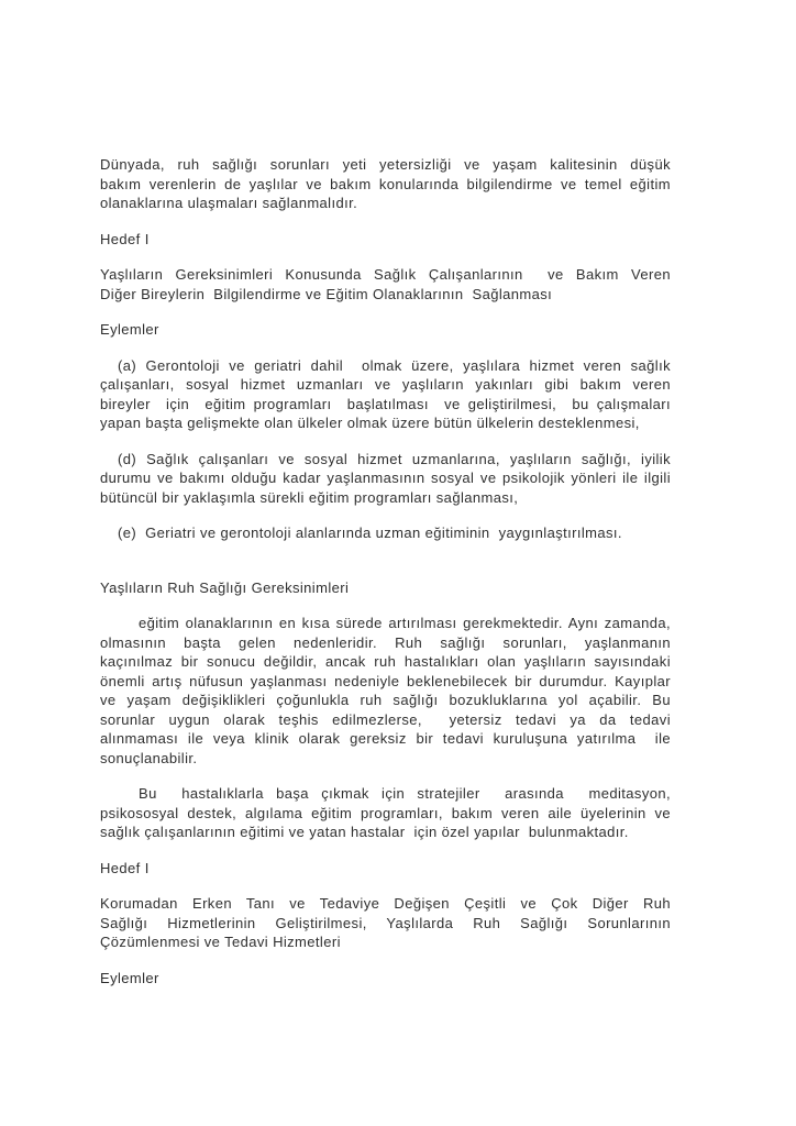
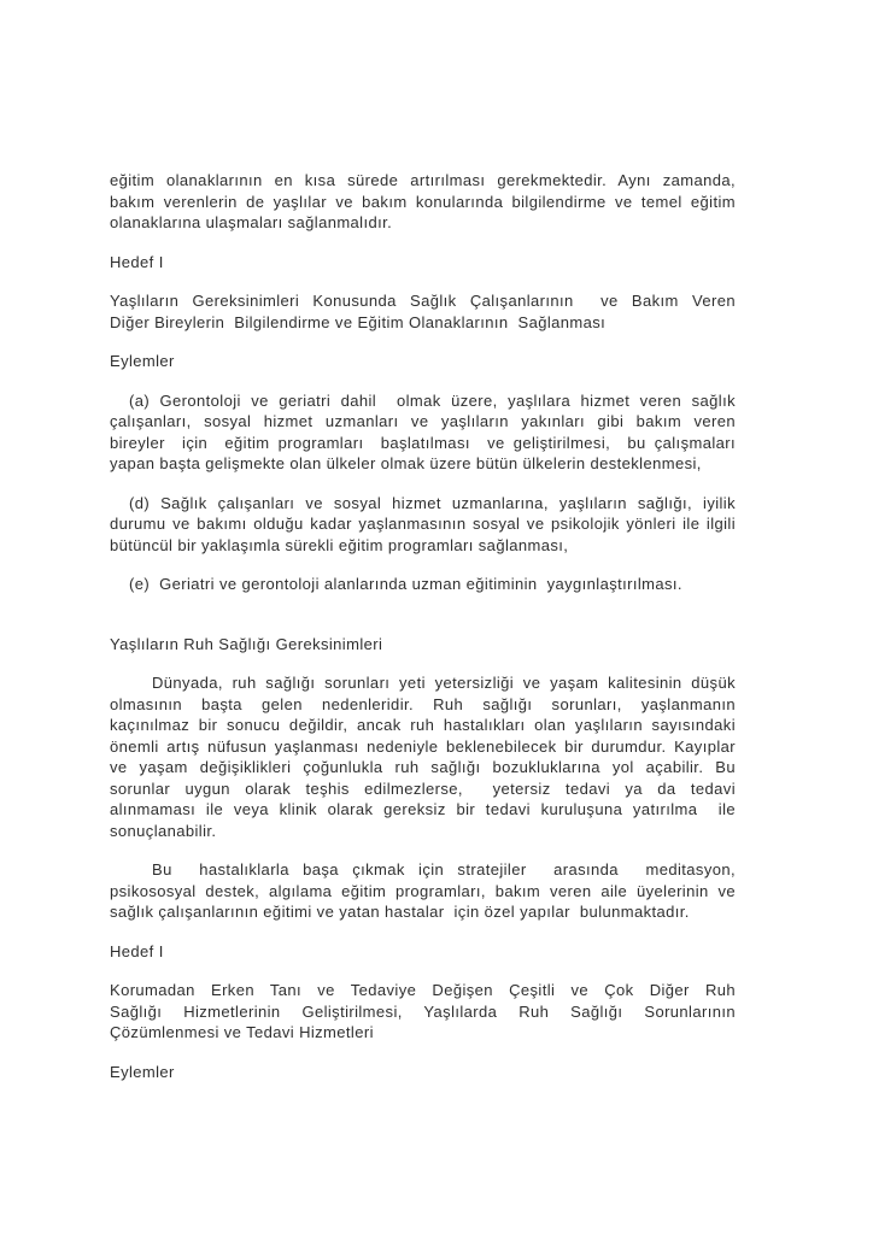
- Dünyada, ruh sağlığı sorunları yeti yetersizliği ve yaşam kalitesinin düşük
+ eğitim olanaklarının en kısa sürede artırılması gerekmektedir. Aynı zamanda,
  bakım verenlerin de yaşlılar ve bakım konularında bilgilendirme ve temel eğitim
  olanaklarına ulaşmaları sağlanmalıdır.
  Hedef I
  Yaşlıların Gereksinimleri Konusunda Sağlık Çalışanlarının ve Bakım Veren
  Diğer Bireylerin Bilgilendirme ve Eğitim Olanaklarının Sağlanması
  Eylemler
  (a) Gerontoloji ve geriatri dahil olmak üzere, yaşlılara hizmet veren sağlık
  çalışanları, sosyal hizmet uzmanları ve yaşlıların yakınları gibi bakım veren
  bireyler için eğitim programları başlatılması ve geliştirilmesi, bu çalışmaları
  yapan başta gelişmekte olan ülkeler olmak üzere bütün ülkelerin desteklenmesi,
  (d) Sağlık çalışanları ve sosyal hizmet uzmanlarına, yaşlıların sağlığı, iyilik
  durumu ve bakımı olduğu kadar yaşlanmasının sosyal ve psikolojik yönleri ile ilgili
  bütüncül bir yaklaşımla sürekli eğitim programları sağlanması,
  (e) Geriatri ve gerontoloji alanlarında uzman eğitiminin yaygınlaştırılması.
  Yaşlıların Ruh Sağlığı Gereksinimleri
- eğitim olanaklarının en kısa sürede artırılması gerekmektedir. Aynı zamanda,
+ Dünyada, ruh sağlığı sorunları yeti yetersizliği ve yaşam kalitesinin düşük
  olmasının başta gelen nedenleridir. Ruh sağlığı sorunları, yaşlanmanın
  kaçınılmaz bir sonucu değildir, ancak ruh hastalıkları olan yaşlıların sayısındaki
  önemli artış nüfusun yaşlanması nedeniyle beklenebilecek bir durumdur. Kayıplar
  ve yaşam değişiklikleri çoğunlukla ruh sağlığı bozukluklarına yol açabilir. Bu
  sorunlar uygun olarak teşhis edilmezlerse, yetersiz tedavi ya da tedavi
  alınmaması ile veya klinik olarak gereksiz bir tedavi kuruluşuna yatırılma ile
  sonuçlanabilir.
  Bu hastalıklarla başa çıkmak için stratejiler arasında meditasyon,
  psikososyal destek, algılama eğitim programları, bakım veren aile üyelerinin ve
  sağlık çalışanlarının eğitimi ve yatan hastalar için özel yapılar bulunmaktadır.
  Hedef I
  Korumadan Erken Tanı ve Tedaviye Değişen Çeşitli ve Çok Diğer Ruh
  Sağlığı Hizmetlerinin Geliştirilmesi, Yaşlılarda Ruh Sağlığı Sorunlarının
  Çözümlenmesi ve Tedavi Hizmetleri
  Eylemler
